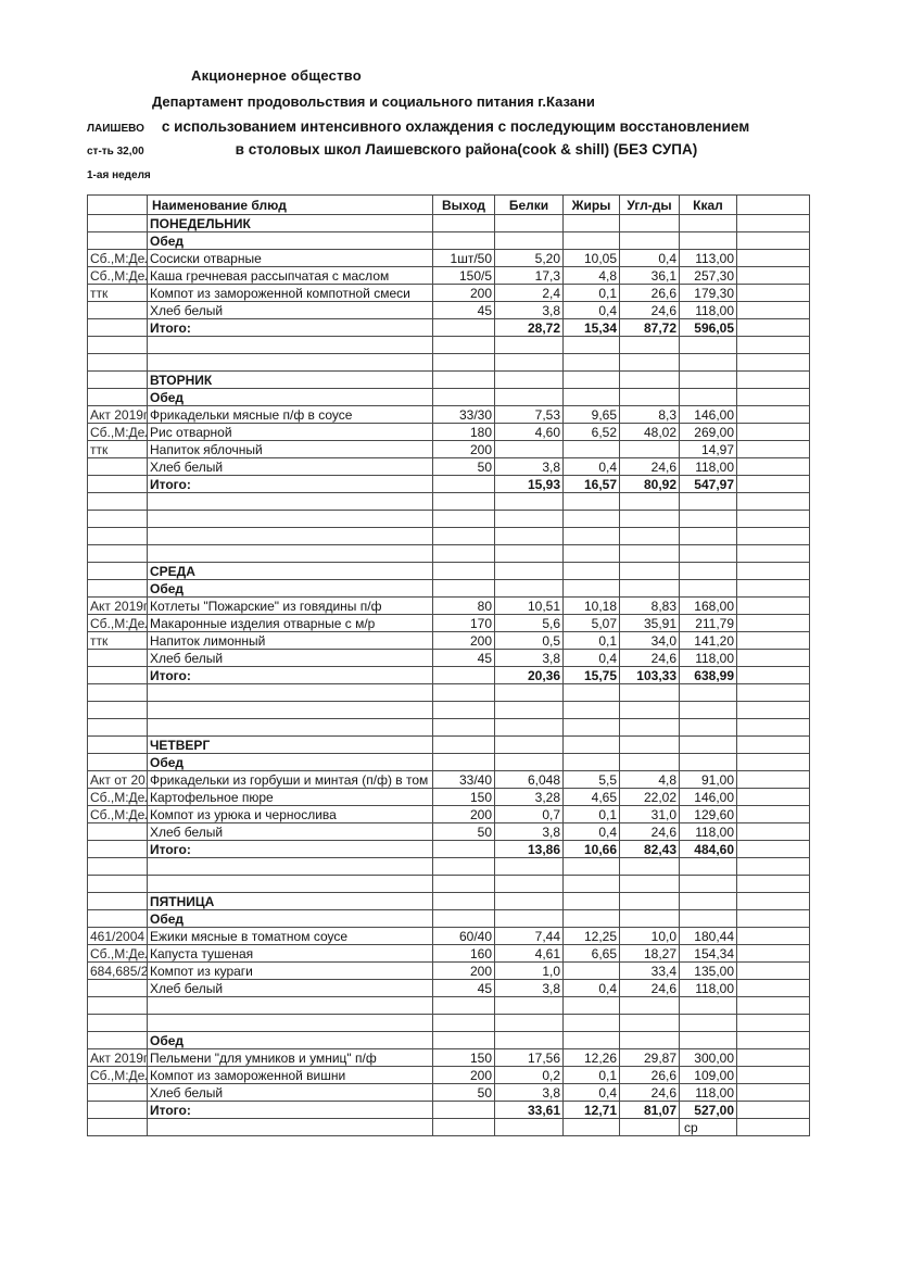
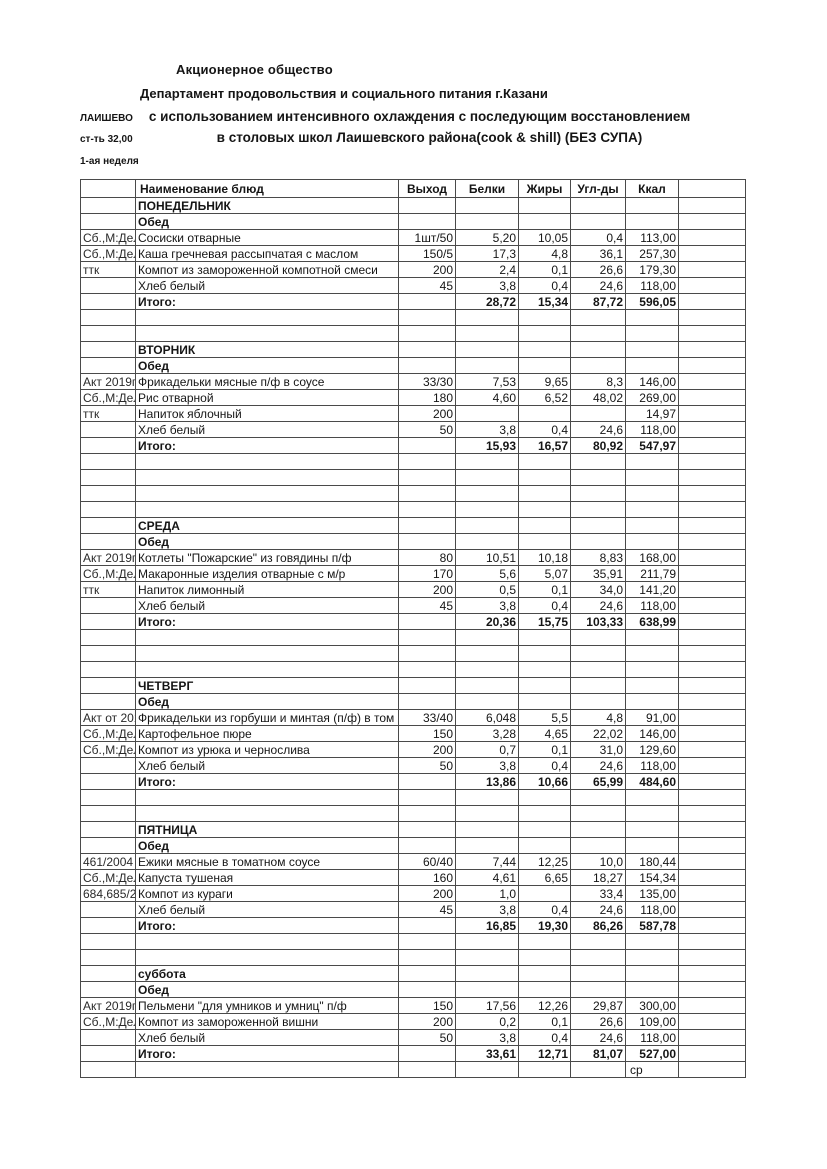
  Акционерное общество
  Департамент продовольствия и социального питания г.Казани
  ЛАИШЕВО
  с использованием интенсивного охлаждения с последующим восстановлением
  ст-ть 32,00
  в столовых школ Лаишевского района(cook & shill) (БЕЗ СУПА)
  1-ая неделя
  	Наименование блюд	Выход	Белки	Жиры	Угл-ды	Ккал
  	ПОНЕДЕЛЬНИК
  	Обед
  Сб.,М:Де	Сосиски отварные	1шт/50	5,20	10,05	0,4	113,00
  Сб.,М:Де	Каша гречневая рассыпчатая с маслом	150/5	17,3	4,8	36,1	257,30
  ттк	Компот из замороженной компотной смеси	200	2,4	0,1	26,6	179,30
  	Хлеб белый	45	3,8	0,4	24,6	118,00
  	Итого:		28,72	15,34	87,72	596,05
  	ВТОРНИК
  	Обед
  Акт 2019г	Фрикадельки мясные п/ф в соусе	33/30	7,53	9,65	8,3	146,00
  Сб.,М:Де	Рис отварной	180	4,60	6,52	48,02	269,00
  ттк	Напиток яблочный	200				14,97
  	Хлеб белый	50	3,8	0,4	24,6	118,00
  	Итого:		15,93	16,57	80,92	547,97
  	СРЕДА
  	Обед
  Акт 2019г	Котлеты "Пожарские" из говядины п/ф	80	10,51	10,18	8,83	168,00
  Сб.,М:Де	Макаронные изделия отварные с м/р	170	5,6	5,07	35,91	211,79
  ттк	Напиток лимонный	200	0,5	0,1	34,0	141,20
  	Хлеб белый	45	3,8	0,4	24,6	118,00
  	Итого:		20,36	15,75	103,33	638,99
  	ЧЕТВЕРГ
  	Обед
  Акт от 20	Фрикадельки из горбуши и минтая (п/ф) в том	33/40	6,048	5,5	4,8	91,00
  Сб.,М:Де	Картофельное пюре	150	3,28	4,65	22,02	146,00
  Сб.,М:Де	Компот из урюка и чернослива	200	0,7	0,1	31,0	129,60
  	Хлеб белый	50	3,8	0,4	24,6	118,00
- 	Итого:		13,86	10,66	82,43	484,60
+ 	Итого:		13,86	10,66	65,99	484,60
  	ПЯТНИЦА
  	Обед
  461/2004	Ежики мясные в томатном соусе	60/40	7,44	12,25	10,0	180,44
  Сб.,М:Де	Капуста тушеная	160	4,61	6,65	18,27	154,34
  684,685/2	Компот из кураги	200	1,0		33,4	135,00
  	Хлеб белый	45	3,8	0,4	24,6	118,00
+ 	Итого:		16,85	19,30	86,26	587,78
+ 	суббота
  	Обед
  Акт 2019г	Пельмени "для умников и умниц" п/ф	150	17,56	12,26	29,87	300,00
  Сб.,М:Де	Компот из замороженной вишни	200	0,2	0,1	26,6	109,00
  	Хлеб белый	50	3,8	0,4	24,6	118,00
  	Итого:		33,61	12,71	81,07	527,00
  						ср
